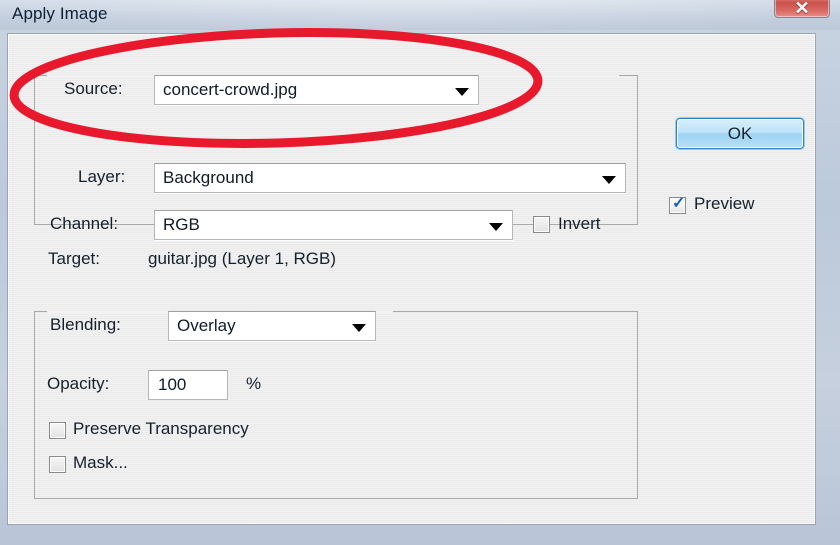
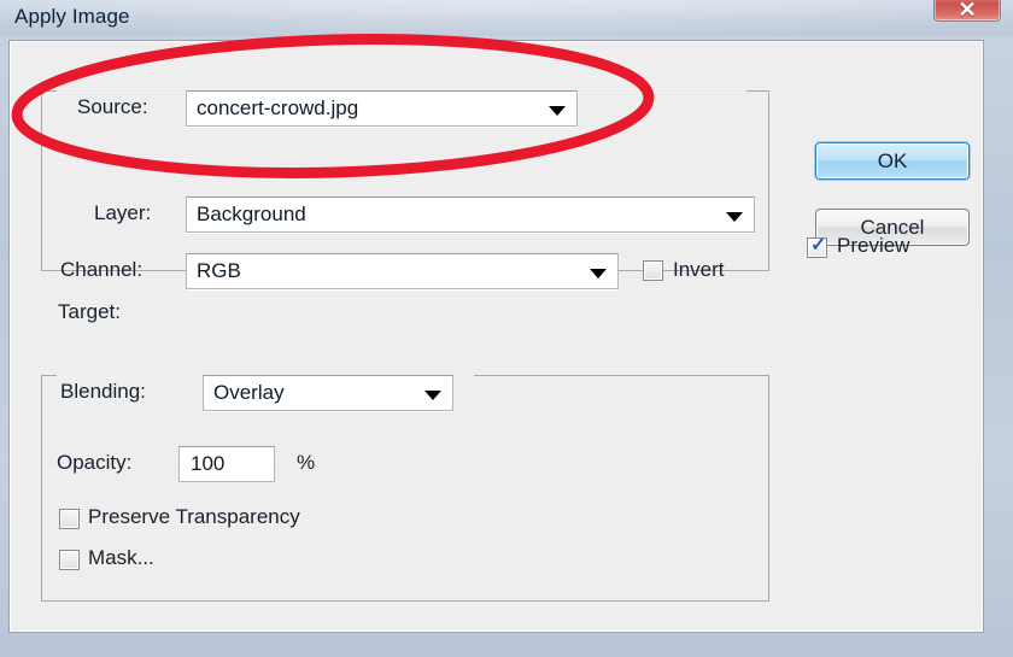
  Apply Image
  ✕
  Source:
  concert-crowd.jpg
  Layer:
  Background
  Channel:
  RGB
  Invert
  Target:
- guitar.jpg (Layer 1, RGB)
  Blending:
  Overlay
  Opacity:
  100
  %
  Preserve Transparency
  Mask...
  OK
+ Cancel
  ✓
  Preview
